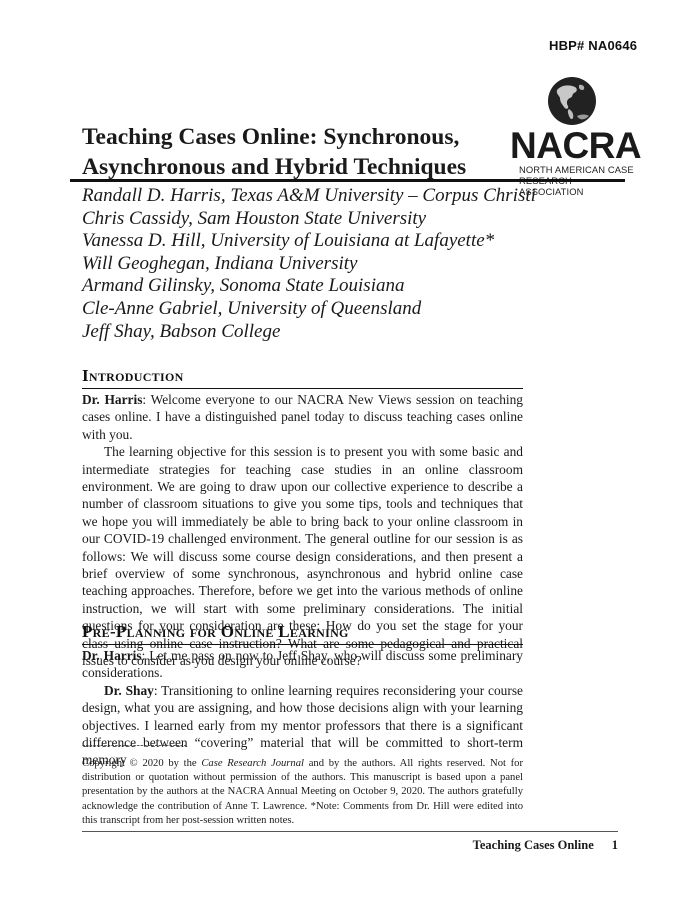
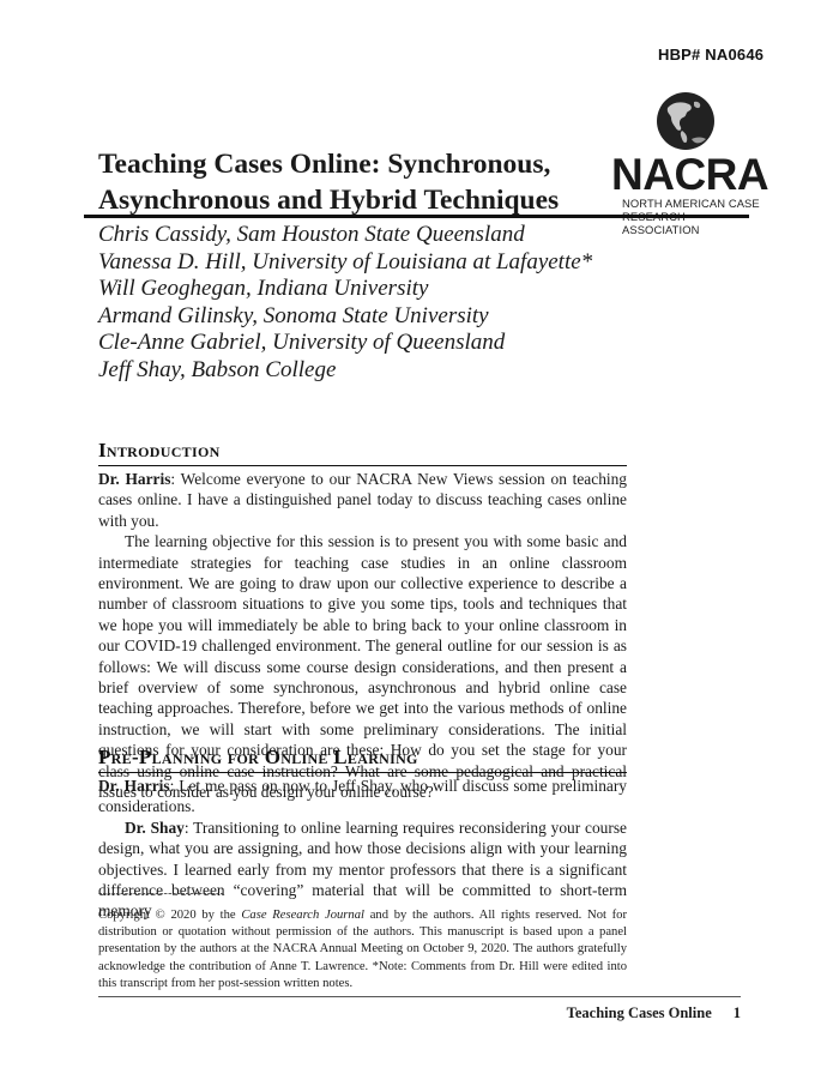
  HBP# NA0646
  NACRA
  NORTH AMERICAN CASE
  Teaching Cases Online: Synchronous,
  Asynchronous and Hybrid Techniques
- Randall D. Harris, Texas A&M University – Corpus Christi
- Chris Cassidy, Sam Houston State University
+ Chris Cassidy, Sam Houston State Queensland
  Vanessa D. Hill, University of Louisiana at Lafayette*
  Will Geoghegan, Indiana University
- Armand Gilinsky, Sonoma State Louisiana
+ Armand Gilinsky, Sonoma State University
  Cle-Anne Gabriel, University of Queensland
  Jeff Shay, Babson College
  Introduction
  Dr. Harris: Welcome everyone to our NACRA New Views session on teaching cases online. I have a distinguished panel today to discuss teaching cases online with you.
  The learning objective for this session is to present you with some basic and intermediate strategies for teaching case studies in an online classroom environment. We are going to draw upon our collective experience to describe a number of classroom situations to give you some tips, tools and techniques that we hope you will immediately be able to bring back to your online classroom in our COVID-19 challenged environment. The general outline for our session is as follows: We will discuss some course design considerations, and then present a brief overview of some synchronous, asynchronous and hybrid online case teaching approaches. Therefore, before we get into the various methods of online instruction, we will start with some preliminary considerations. The initial questions for your consideration are these: How do you set the stage for your class using online case instruction? What are some pedagogical and practical issues to consider as you design your online course?
  Pre-Planning for Online Learning
  Dr. Harris: Let me pass on now to Jeff Shay, who will discuss some preliminary considerations.
  Dr. Shay: Transitioning to online learning requires reconsidering your course design, what you are assigning, and how those decisions align with your learning objectives. I learned early from my mentor professors that there is a significant difference between “covering” material that will be committed to short-term memory
  -----------------------------
  Copyright © 2020 by the Case Research Journal and by the authors. All rights reserved. Not for distribution or quotation without permission of the authors. This manuscript is based upon a panel presentation by the authors at the NACRA Annual Meeting on October 9, 2020. The authors gratefully acknowledge the contribution of Anne T. Lawrence. *Note: Comments from Dr. Hill were edited into this transcript from her post-session written notes.
  Teaching Cases Online 1
